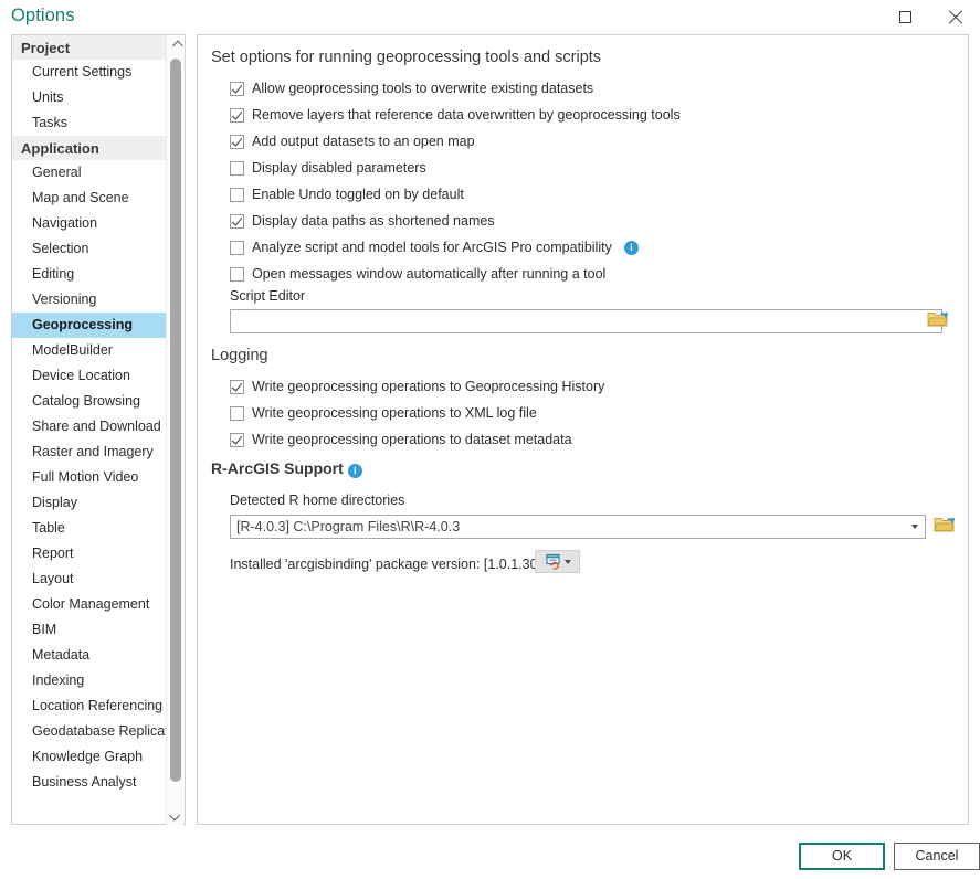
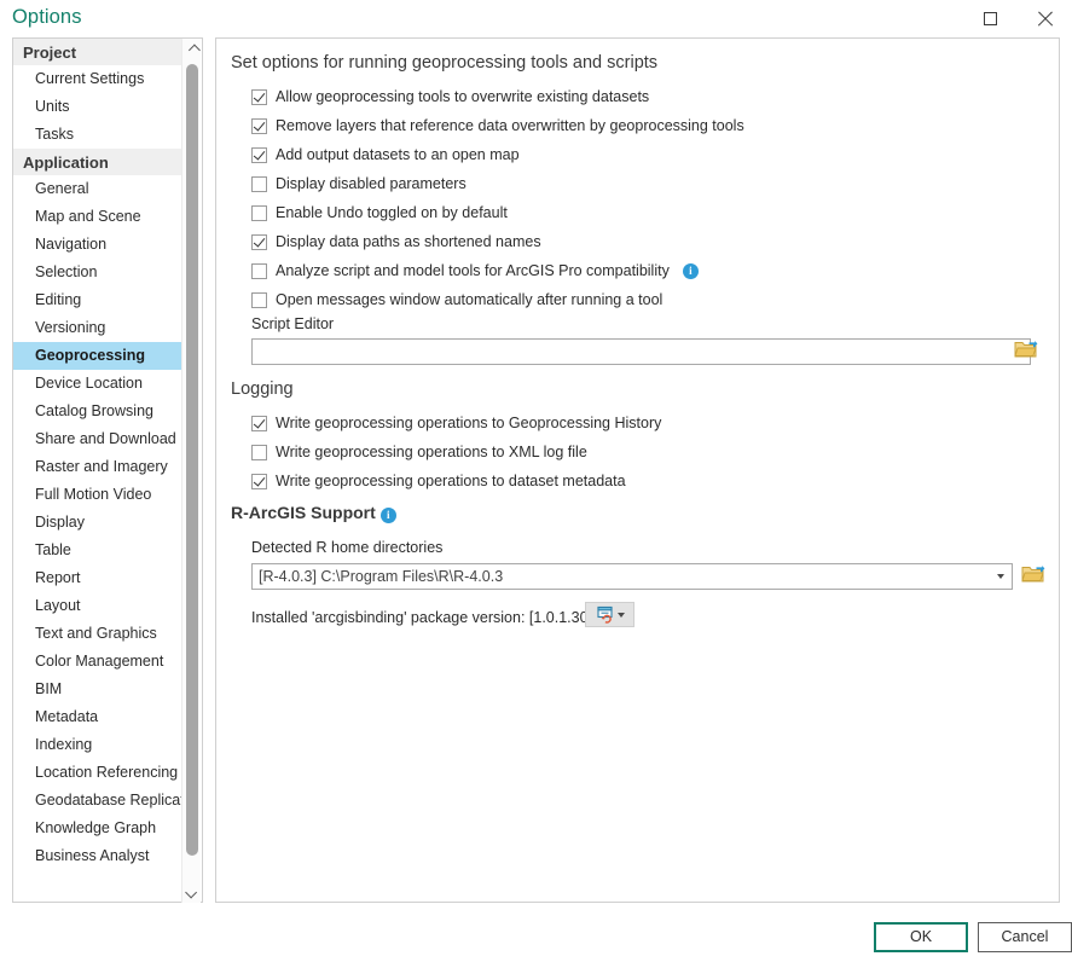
  Options
  Project
  Current Settings
  Units
  Tasks
  Application
  General
  Map and Scene
  Navigation
  Selection
  Editing
  Versioning
  Geoprocessing
- ModelBuilder
  Device Location
  Catalog Browsing
  Share and Download
  Raster and Imagery
  Full Motion Video
  Display
  Table
  Report
  Layout
+ Text and Graphics
  Color Management
  BIM
  Metadata
  Indexing
  Location Referencing
  Geodatabase Replica
  Knowledge Graph
  Business Analyst
  Set options for running geoprocessing tools and scripts
  Allow geoprocessing tools to overwrite existing datasets
  Remove layers that reference data overwritten by geoprocessing tools
  Add output datasets to an open map
  Display disabled parameters
  Enable Undo toggled on by default
  Display data paths as shortened names
  Analyze script and model tools for ArcGIS Pro compatibility
  i
  Open messages window automatically after running a tool
  Script Editor
  Logging
  Write geoprocessing operations to Geoprocessing History
  Write geoprocessing operations to XML log file
  Write geoprocessing operations to dataset metadata
  R-ArcGIS Support i
  Detected R home directories
  [R-4.0.3] C:\Program Files\R\R-4.0.3
  Installed 'arcgisbinding' package version: [1.0.1.3
  OK
  Cancel
